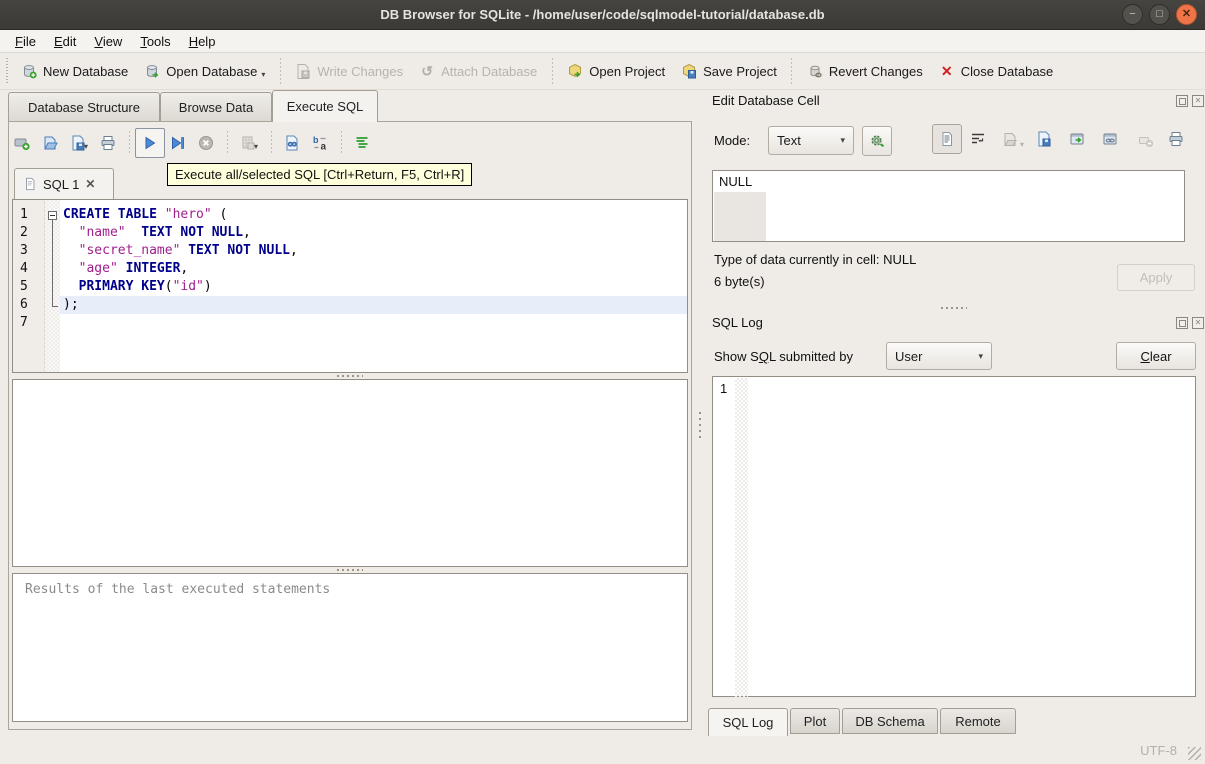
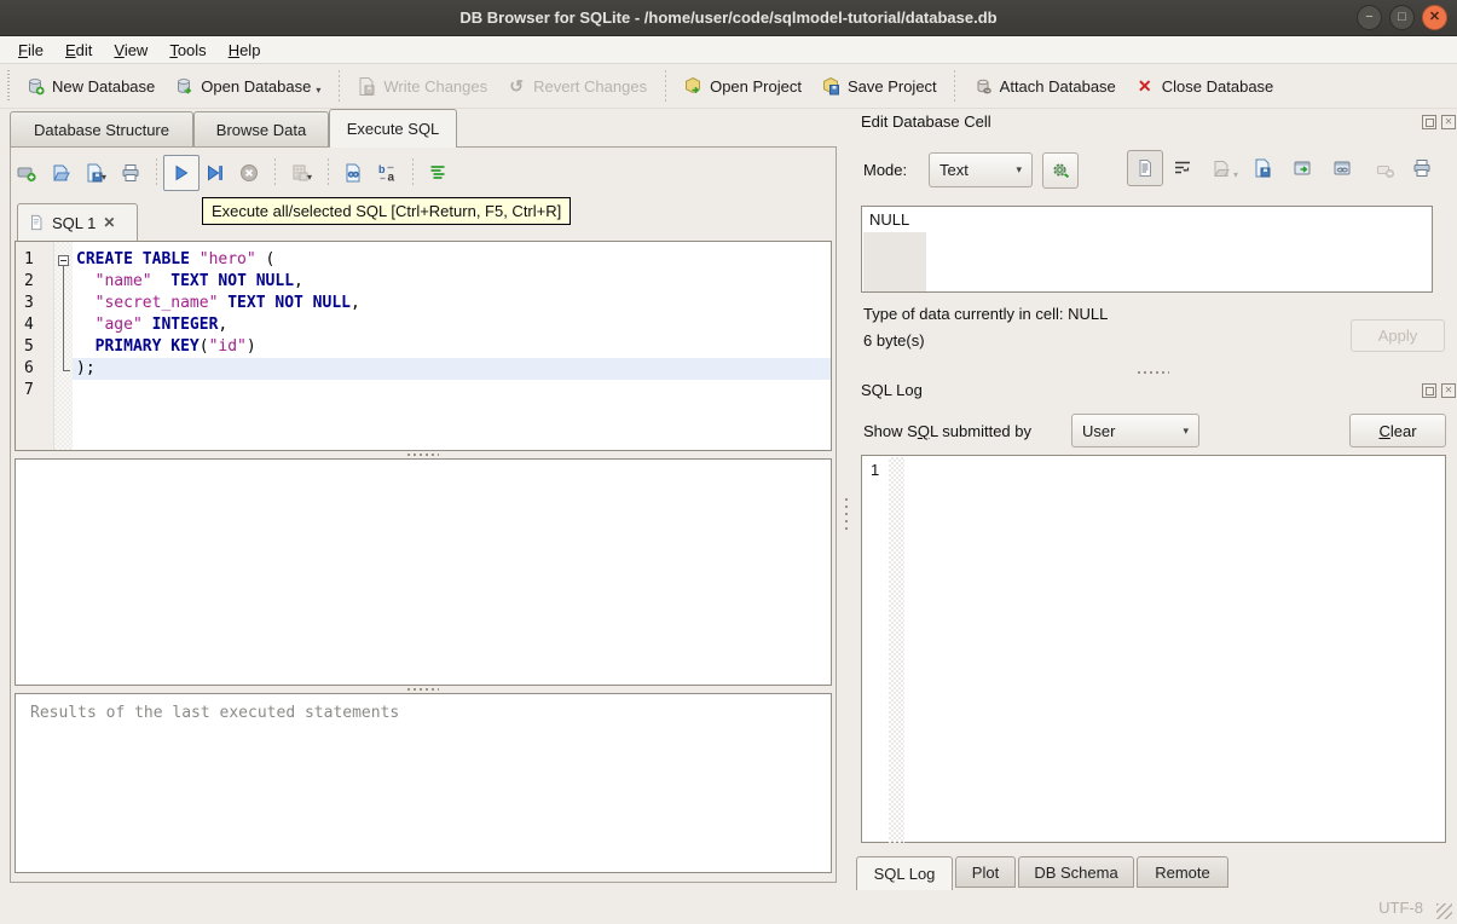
  DB Browser for SQLite - /home/user/code/sqlmodel-tutorial/database.db
  −
  □
  ✕
  File
  Edit
  View
  Tools
  Help
  New Database
  Open Database
  ▾
  Write Changes
  ↺
- Attach Database
+ Revert Changes
  Open Project
  Save Project
- Revert Changes
+ Attach Database
  ✕
  Close Database
  Database Structure
  Browse Data
  Execute SQL
  ▾
  ▾
  b
  a
  Execute all/selected SQL [Ctrl+Return, F5, Ctrl+R]
  SQL 1
  ✕
  1
  2
  3
  4
  5
  6
  7
  CREATE TABLE "hero" (
  "name" TEXT NOT NULL,
  "secret_name" TEXT NOT NULL,
  "age" INTEGER,
  PRIMARY KEY("id")
  );
  Results of the last executed statements
  Edit Database Cell
  ✕
  Mode:
  Text
  ▾
  ▾
  NULL
  Type of data currently in cell: NULL
  6 byte(s)
  Apply
  SQL Log
  ✕
  Show SQL submitted by
  User
  ▾
  Clear
  1
  SQL Log
  Plot
  DB Schema
  Remote
  UTF-8
